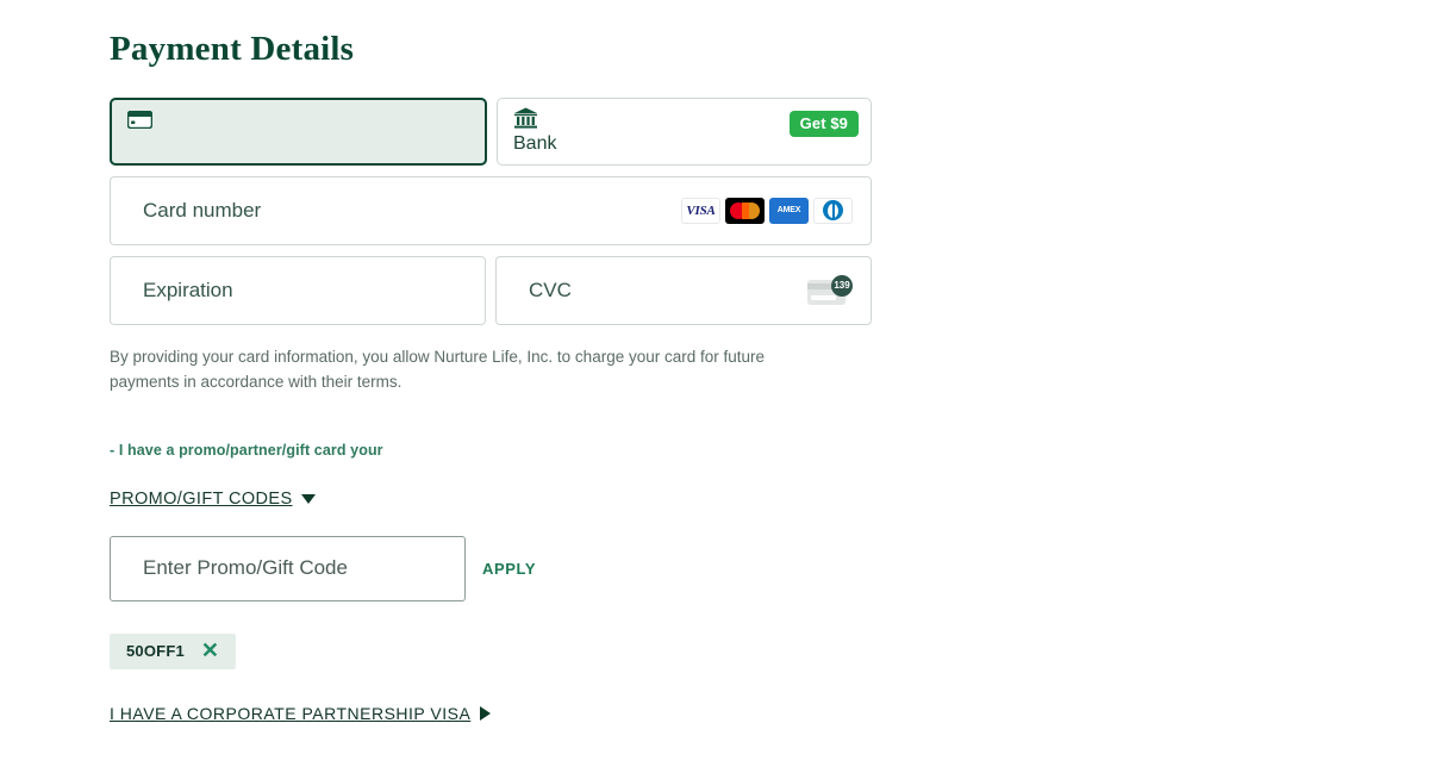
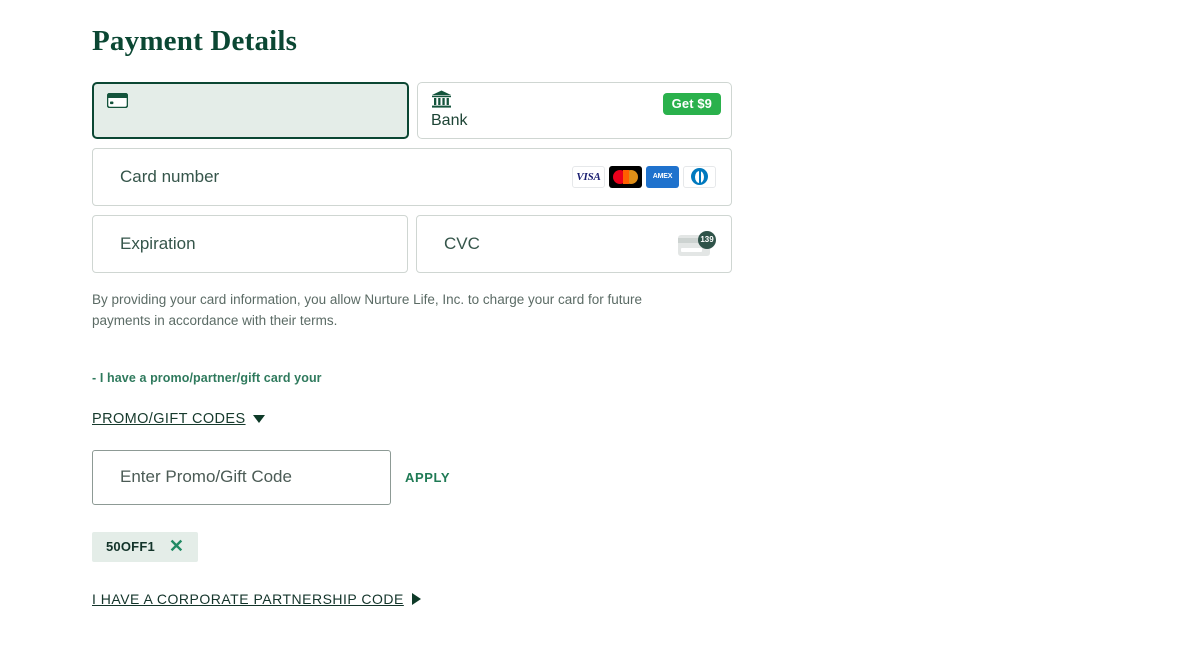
  Payment Details
  Bank
  Get $9
  Card number
  VISA
  Expiration
  CVC
  139
  By providing your card information, you allow Nurture Life, Inc. to charge your card for future payments in accordance with their terms.
  - I have a promo/partner/gift card your
  PROMO/GIFT CODES
  Enter Promo/Gift Code
  APPLY
  50OFF1
  ✕
- I HAVE A CORPORATE PARTNERSHIP VISA
+ I HAVE A CORPORATE PARTNERSHIP CODE
